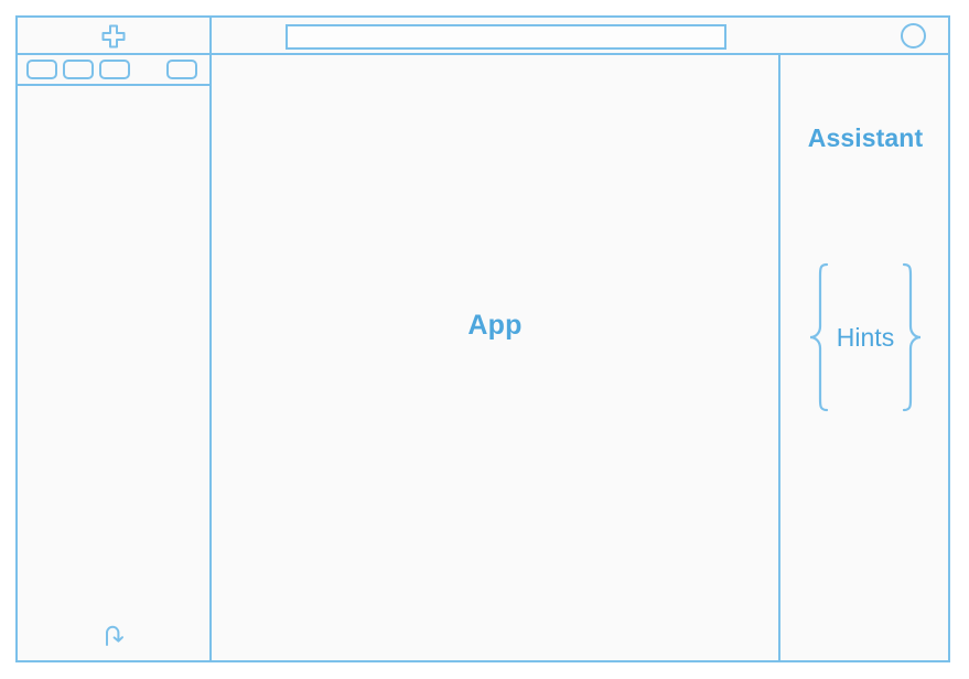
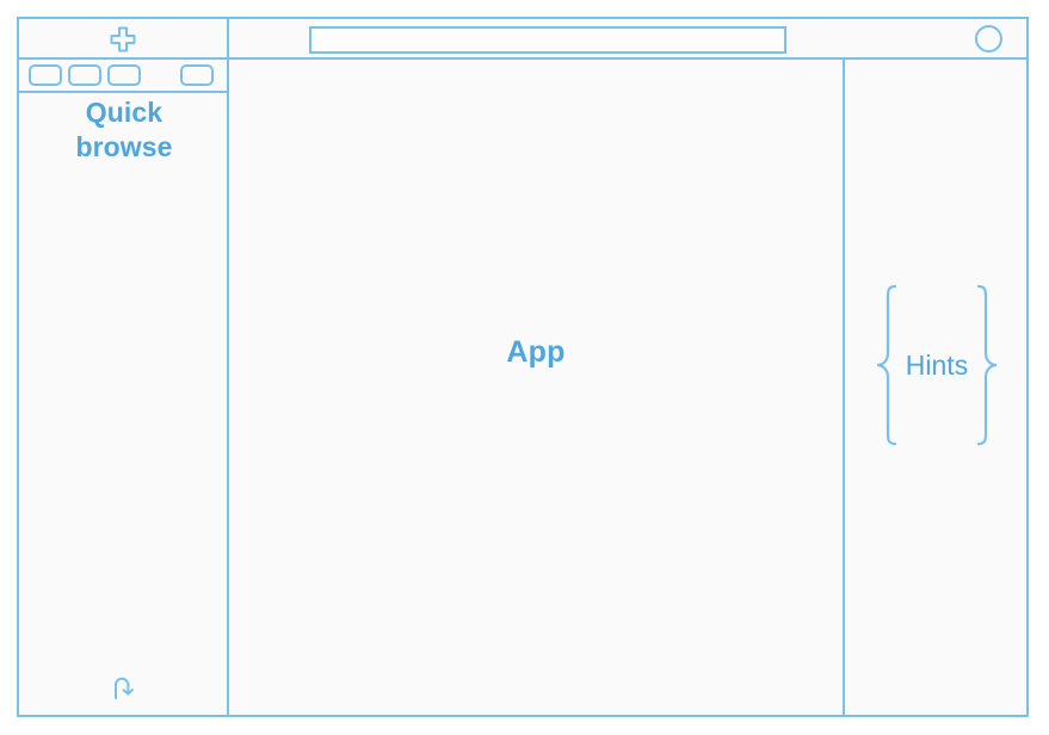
+ Quick
+ browse
  App
- Assistant
  Hints
